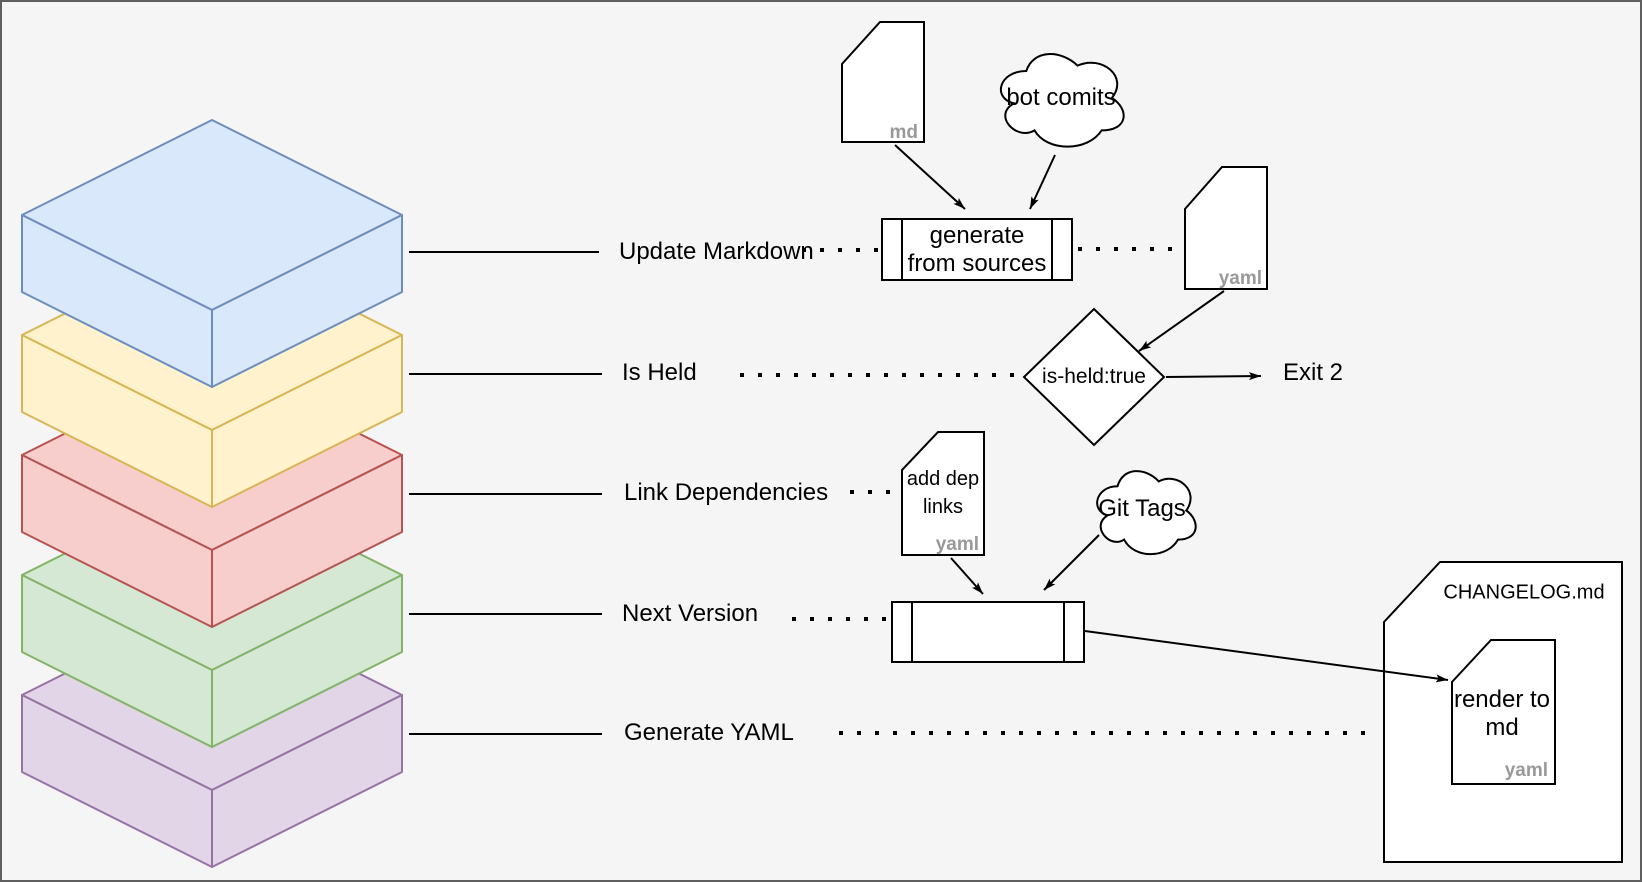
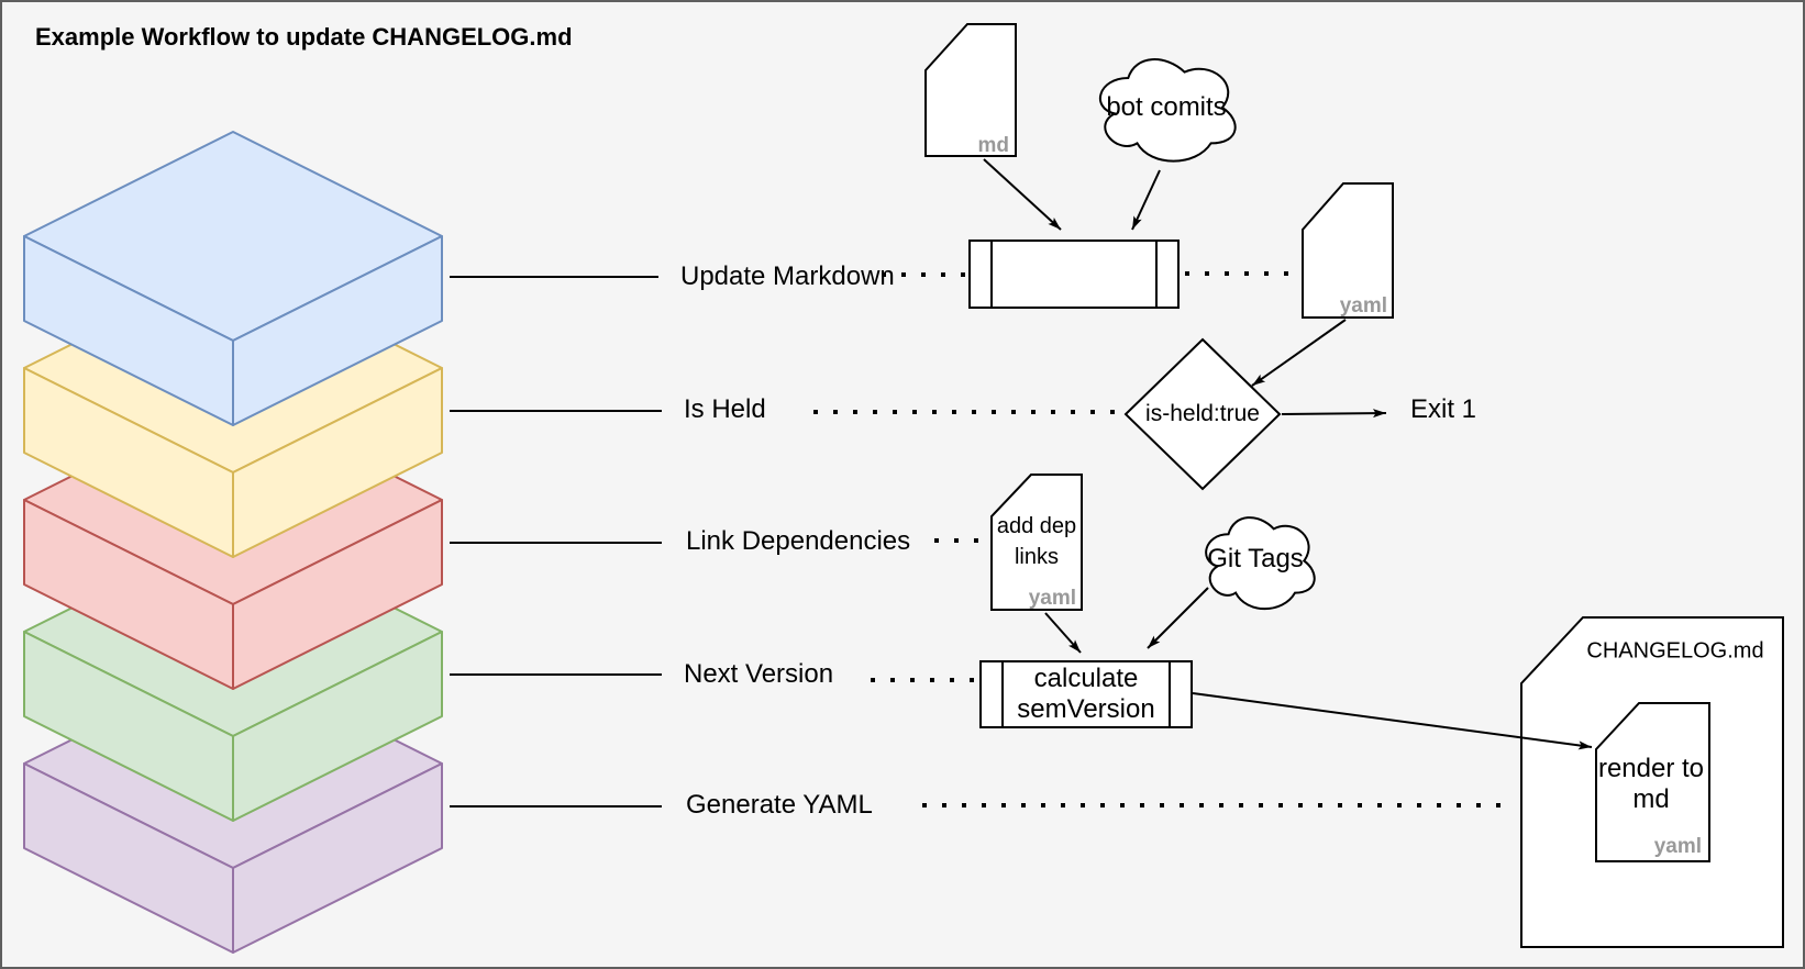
+ Example Workflow to update CHANGELOG.md
  Update Markdown
  Is Held
  Link Dependencies
  Next Version
  Generate YAML
  md
  bot comits
- generate
- from sources
  yaml
  is-held:true
- Exit 2
+ Exit 1
  add dep
  links
  yaml
  Git Tags
+ calculate
+ semVersion
  CHANGELOG.md
  render to
  md
  yaml
